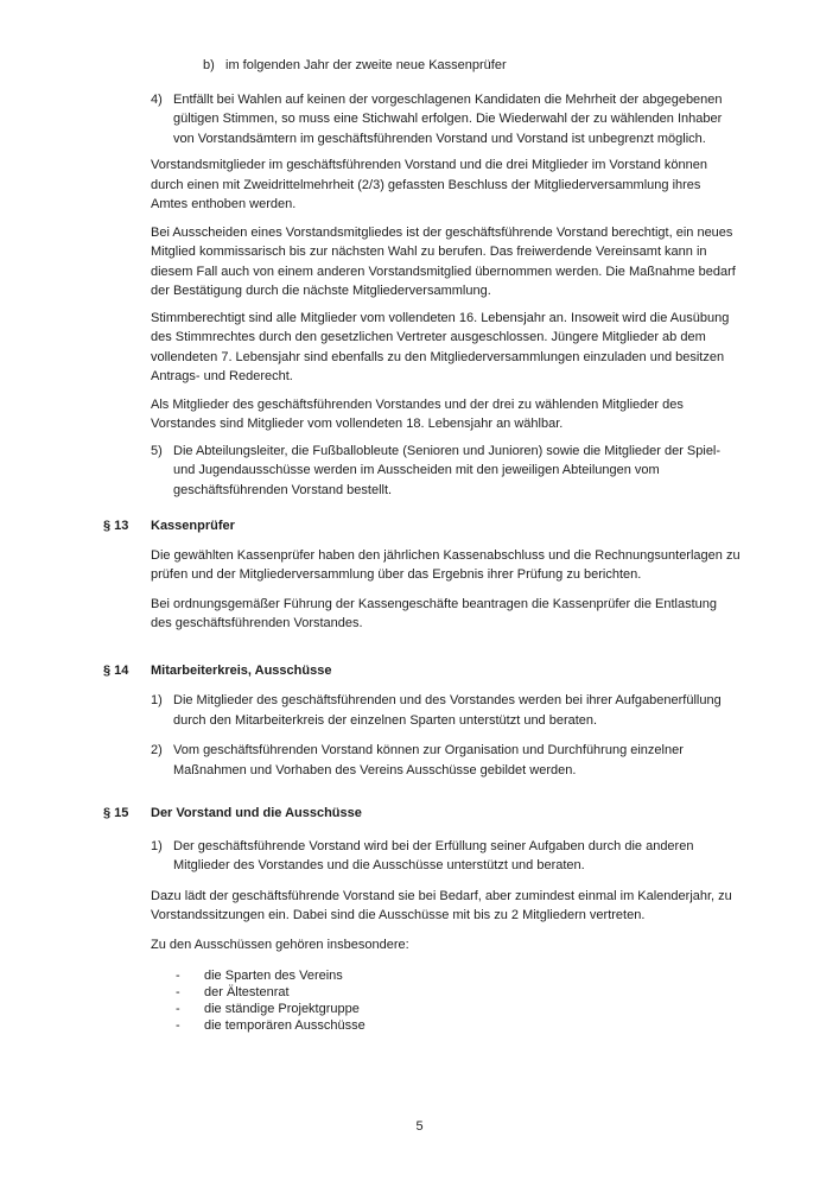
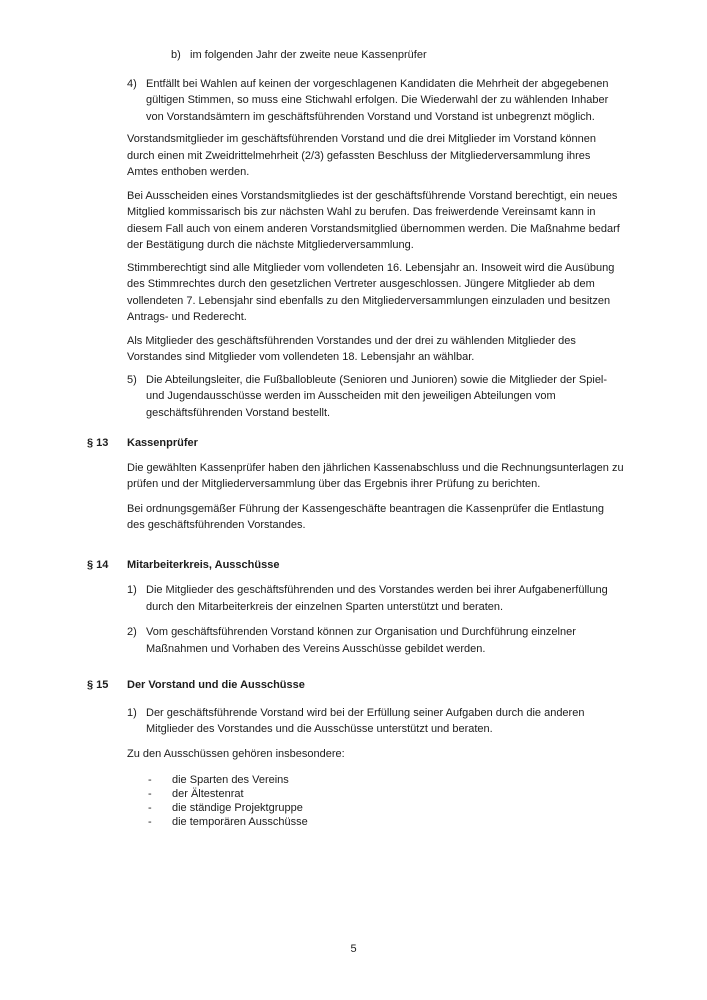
  b)
  im folgenden Jahr der zweite neue Kassenprüfer
  4)
  Entfällt bei Wahlen auf keinen der vorgeschlagenen Kandidaten die Mehrheit der abgegebenen gültigen Stimmen, so muss eine Stichwahl erfolgen. Die Wiederwahl der zu wählenden Inhaber von Vorstandsämtern im geschäftsführenden Vorstand und Vorstand ist unbegrenzt möglich.
  Vorstandsmitglieder im geschäftsführenden Vorstand und die drei Mitglieder im Vorstand können durch einen mit Zweidrittelmehrheit (2/3) gefassten Beschluss der Mitgliederversammlung ihres Amtes enthoben werden.
  Bei Ausscheiden eines Vorstandsmitgliedes ist der geschäftsführende Vorstand berechtigt, ein neues Mitglied kommissarisch bis zur nächsten Wahl zu berufen. Das freiwerdende Vereinsamt kann in diesem Fall auch von einem anderen Vorstandsmitglied übernommen werden. Die Maßnahme bedarf der Bestätigung durch die nächste Mitgliederversammlung.
  Stimmberechtigt sind alle Mitglieder vom vollendeten 16. Lebensjahr an. Insoweit wird die Ausübung des Stimmrechtes durch den gesetzlichen Vertreter ausgeschlossen. Jüngere Mitglieder ab dem vollendeten 7. Lebensjahr sind ebenfalls zu den Mitgliederversammlungen einzuladen und besitzen Antrags- und Rederecht.
  Als Mitglieder des geschäftsführenden Vorstandes und der drei zu wählenden Mitglieder des Vorstandes sind Mitglieder vom vollendeten 18. Lebensjahr an wählbar.
  5)
  Die Abteilungsleiter, die Fußballobleute (Senioren und Junioren) sowie die Mitglieder der Spiel- und Jugendausschüsse werden im Ausscheiden mit den jeweiligen Abteilungen vom geschäftsführenden Vorstand bestellt.
  § 13
  Kassenprüfer
  Die gewählten Kassenprüfer haben den jährlichen Kassenabschluss und die Rechnungsunterlagen zu prüfen und der Mitgliederversammlung über das Ergebnis ihrer Prüfung zu berichten.
  Bei ordnungsgemäßer Führung der Kassengeschäfte beantragen die Kassenprüfer die Entlastung des geschäftsführenden Vorstandes.
  § 14
  Mitarbeiterkreis, Ausschüsse
  1)
  Die Mitglieder des geschäftsführenden und des Vorstandes werden bei ihrer Aufgabenerfüllung durch den Mitarbeiterkreis der einzelnen Sparten unterstützt und beraten.
  2)
  Vom geschäftsführenden Vorstand können zur Organisation und Durchführung einzelner Maßnahmen und Vorhaben des Vereins Ausschüsse gebildet werden.
  § 15
  Der Vorstand und die Ausschüsse
  1)
  Der geschäftsführende Vorstand wird bei der Erfüllung seiner Aufgaben durch die anderen Mitglieder des Vorstandes und die Ausschüsse unterstützt und beraten.
- Dazu lädt der geschäftsführende Vorstand sie bei Bedarf, aber zumindest einmal im Kalenderjahr, zu Vorstandssitzungen ein. Dabei sind die Ausschüsse mit bis zu 2 Mitgliedern vertreten.
  Zu den Ausschüssen gehören insbesondere:
  -
  die Sparten des Vereins
  -
  der Ältestenrat
  -
  die ständige Projektgruppe
  -
  die temporären Ausschüsse
  5
